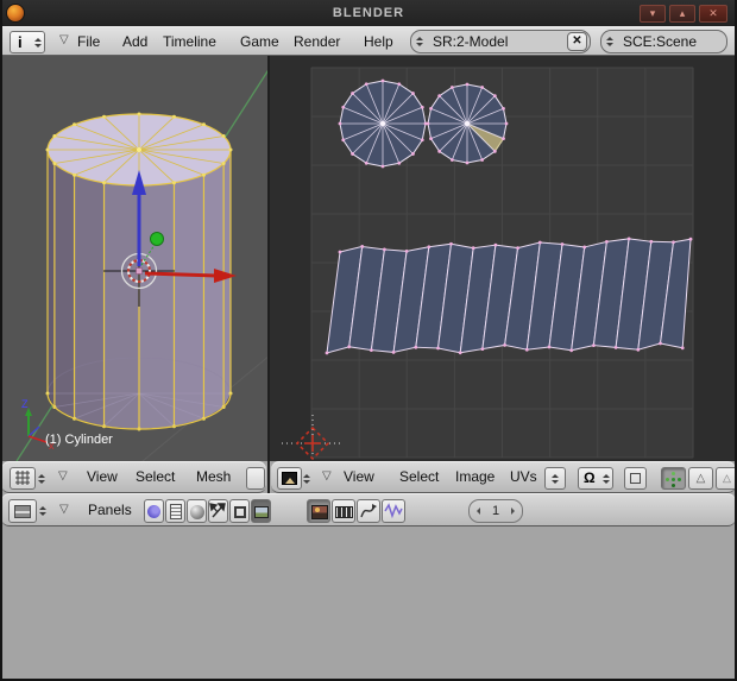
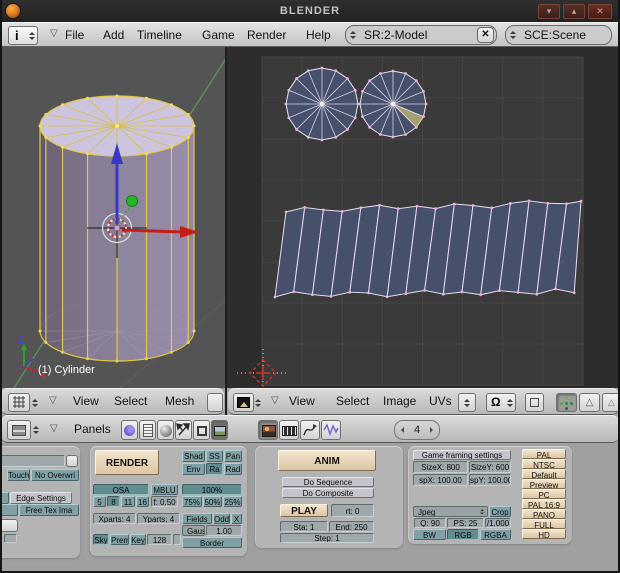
  BLENDER
  ▾
  ▴
  ✕
  i
  ▽
  File
  Add
  Timeline
  Game
  Render
  Help
  SR:2-Model
  ✕
  SCE:Scene
  Z
  x
  (1) Cylinder
  ▽
  View
  Select
  Mesh
  ▽
  View
  Select
  Image
  UVs
  Ω
  △
  △
  ▽
  Panels
- 1
+ 4
+ Touch
+ No Overwri
+ Edge Settings
+ Free Tex Ima
+ RENDER
+ Shad
+ SS
+ Pan
+ Env
+ Ra
+ Rad
+ OSA
+ MBLU
+ 100%
+ 5
+ 8
+ 11
+ 16
+ f: 0.50
+ 75%
+ 50%
+ 25%
+ Xparts: 4
+ Yparts: 4
+ Fields
+ Odd
+ X
+ Gaus
+ 1.00
+ Sky
+ Prem
+ Key
+ 128
+ Border
+ ANIM
+ Do Sequence
+ Do Composite
+ PLAY
+ rt: 0
+ Sta: 1
+ End: 250
+ Step: 1
+ Game framing settings
+ SizeX: 800
+ SizeY: 600
+ spX: 100.00
+ spY: 100.00
+ Jpeg
+ Crop
+ Q: 90
+ PS: 25
+ /1.000
+ BW
+ RGB
+ RGBA
+ PAL
+ NTSC
+ Default
+ Preview
+ PC
+ PAL 16:9
+ PANO
+ FULL
+ HD
